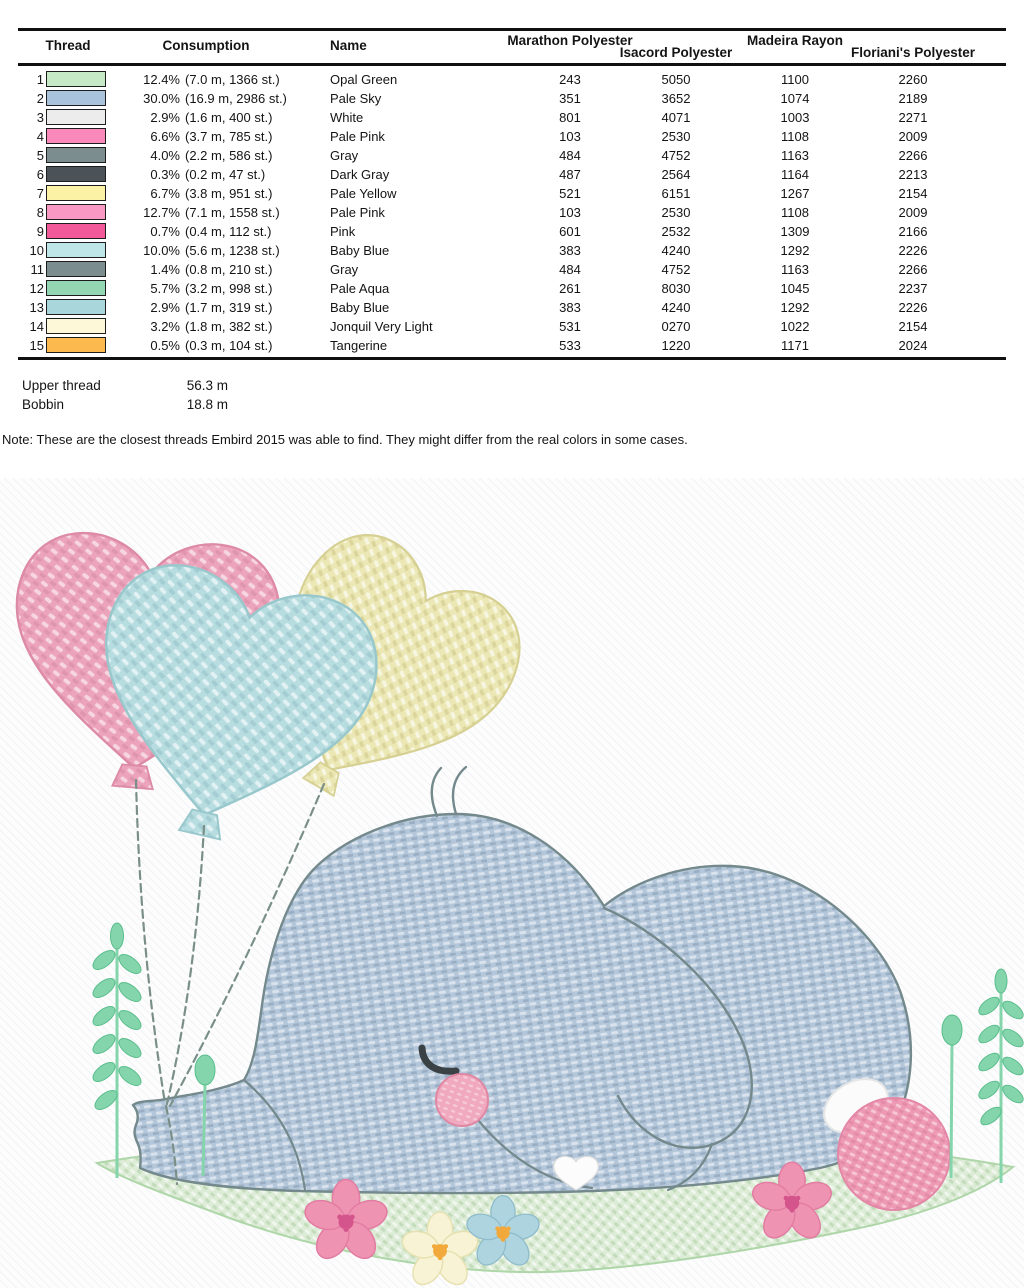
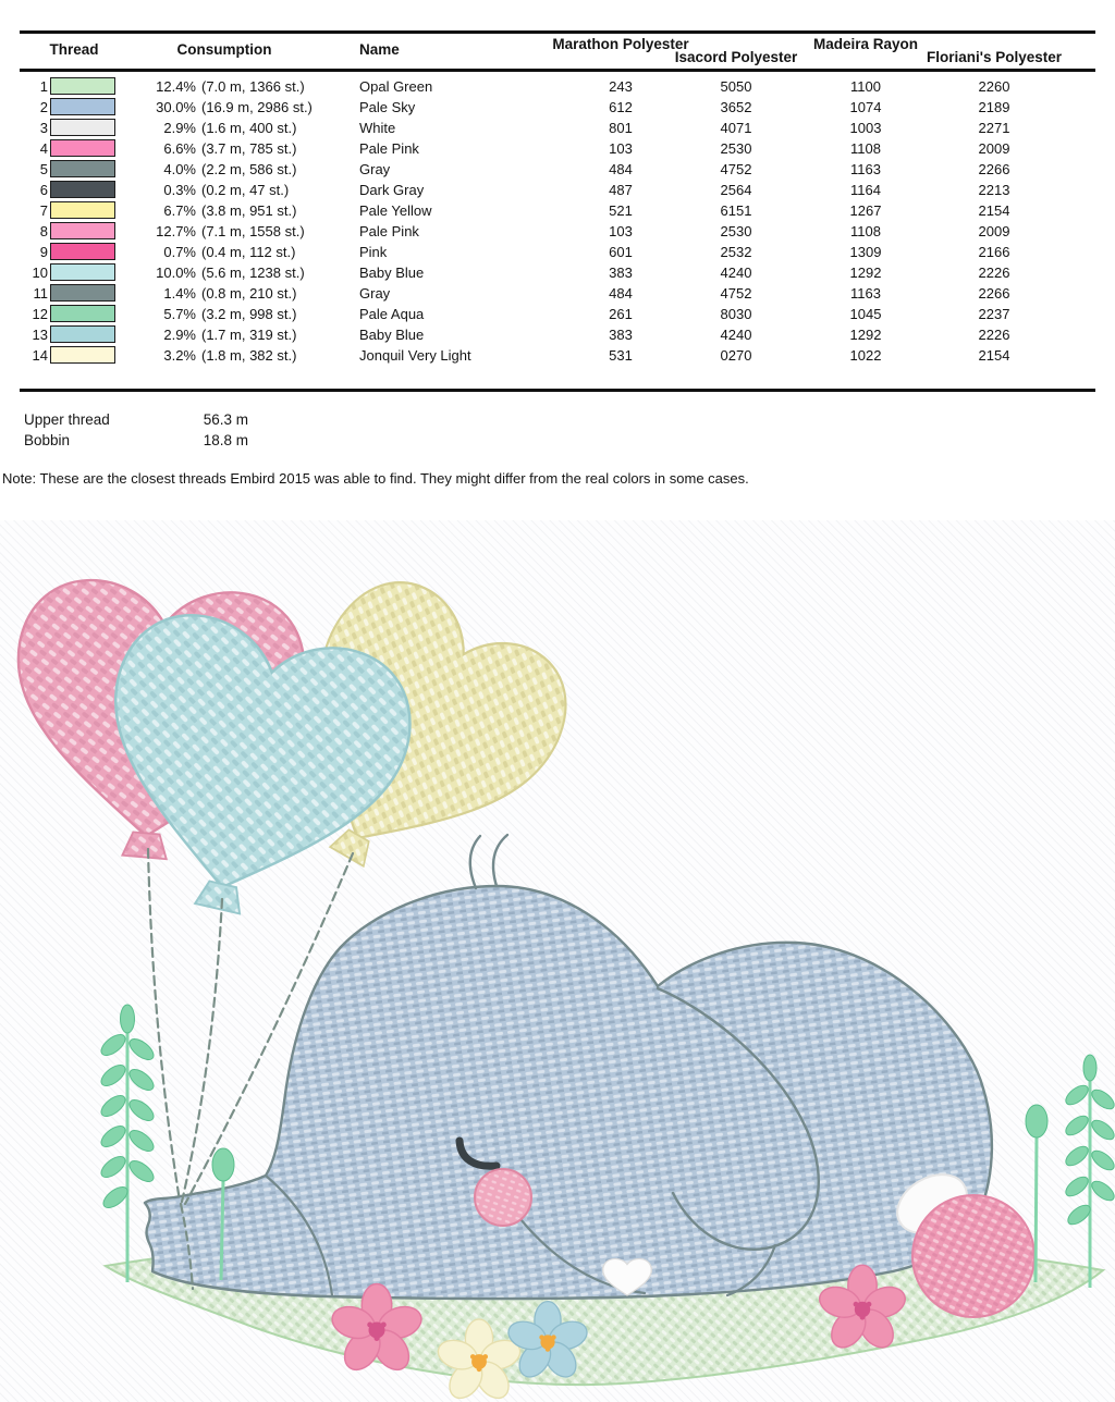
  Thread
  Consumption
  Name
  Marathon Polyester
  Isacord Polyester
  Madeira Rayon
  Floriani's Polyester
  1
  12.4%
  (7.0 m, 1366 st.)
  Opal Green
  243
  5050
  1100
  2260
  2
  30.0%
  (16.9 m, 2986 st.)
  Pale Sky
- 351
+ 612
  3652
  1074
  2189
  3
  2.9%
  (1.6 m, 400 st.)
  White
  801
  4071
  1003
  2271
  4
  6.6%
  (3.7 m, 785 st.)
  Pale Pink
  103
  2530
  1108
  2009
  5
  4.0%
  (2.2 m, 586 st.)
  Gray
  484
  4752
  1163
  2266
  6
  0.3%
  (0.2 m, 47 st.)
  Dark Gray
  487
  2564
  1164
  2213
  7
  6.7%
  (3.8 m, 951 st.)
  Pale Yellow
  521
  6151
  1267
  2154
  8
  12.7%
  (7.1 m, 1558 st.)
  Pale Pink
  103
  2530
  1108
  2009
  9
  0.7%
  (0.4 m, 112 st.)
  Pink
  601
  2532
  1309
  2166
  10
  10.0%
  (5.6 m, 1238 st.)
  Baby Blue
  383
  4240
  1292
  2226
  11
  1.4%
  (0.8 m, 210 st.)
  Gray
  484
  4752
  1163
  2266
  12
  5.7%
  (3.2 m, 998 st.)
  Pale Aqua
  261
  8030
  1045
  2237
  13
  2.9%
  (1.7 m, 319 st.)
  Baby Blue
  383
  4240
  1292
  2226
  14
  3.2%
  (1.8 m, 382 st.)
  Jonquil Very Light
  531
  0270
  1022
  2154
- 15
- 0.5%
- (0.3 m, 104 st.)
- Tangerine
- 533
- 1220
- 1171
- 2024
  Upper thread 56.3 m
  Bobbin 18.8 m
  Note: These are the closest threads Embird 2015 was able to find. They might differ from the real colors in some cases.
